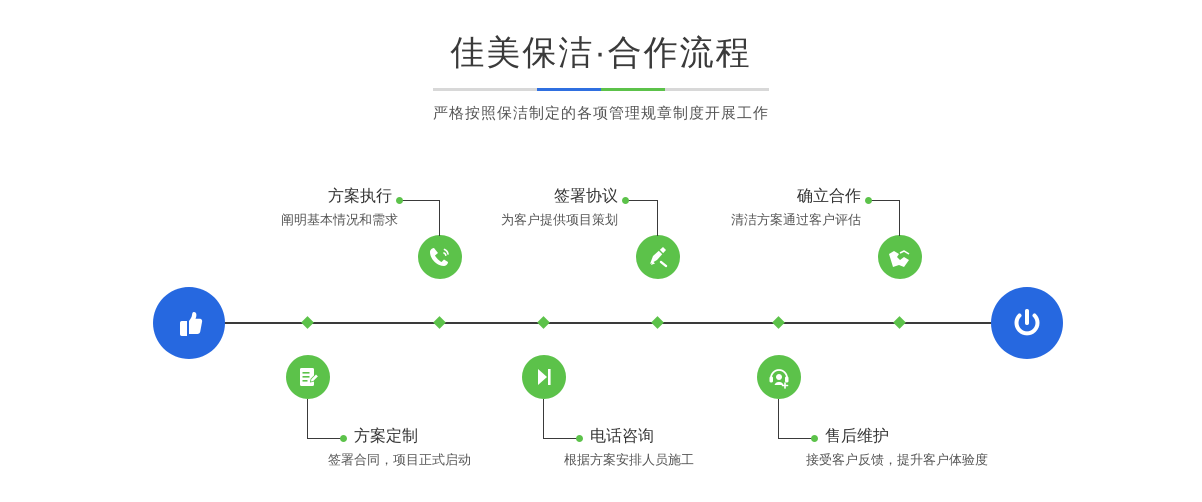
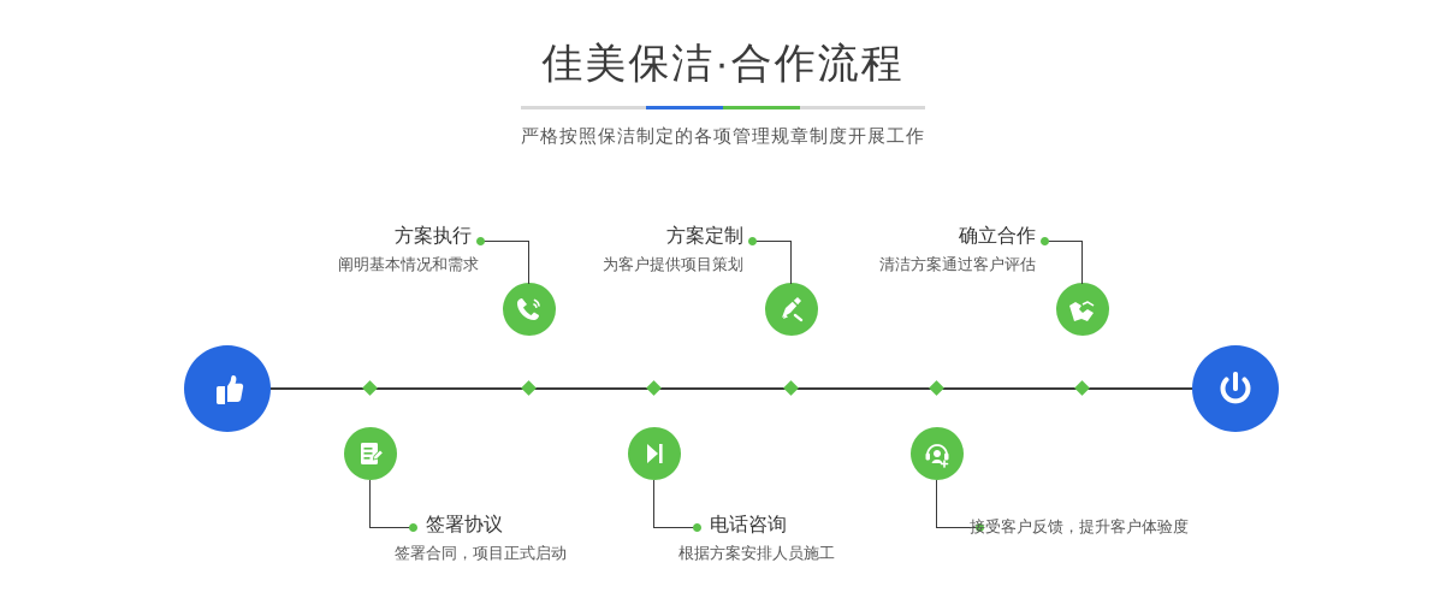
  佳美保洁·合作流程
  严格按照保洁制定的各项管理规章制度开展工作
  方案执行
  阐明基本情况和需求
- 方案定制
+ 签署协议
  签署合同，项目正式启动
- 签署协议
+ 方案定制
  为客户提供项目策划
  电话咨询
  根据方案安排人员施工
  确立合作
  清洁方案通过客户评估
- 售后维护
  接受客户反馈，提升客户体验度
